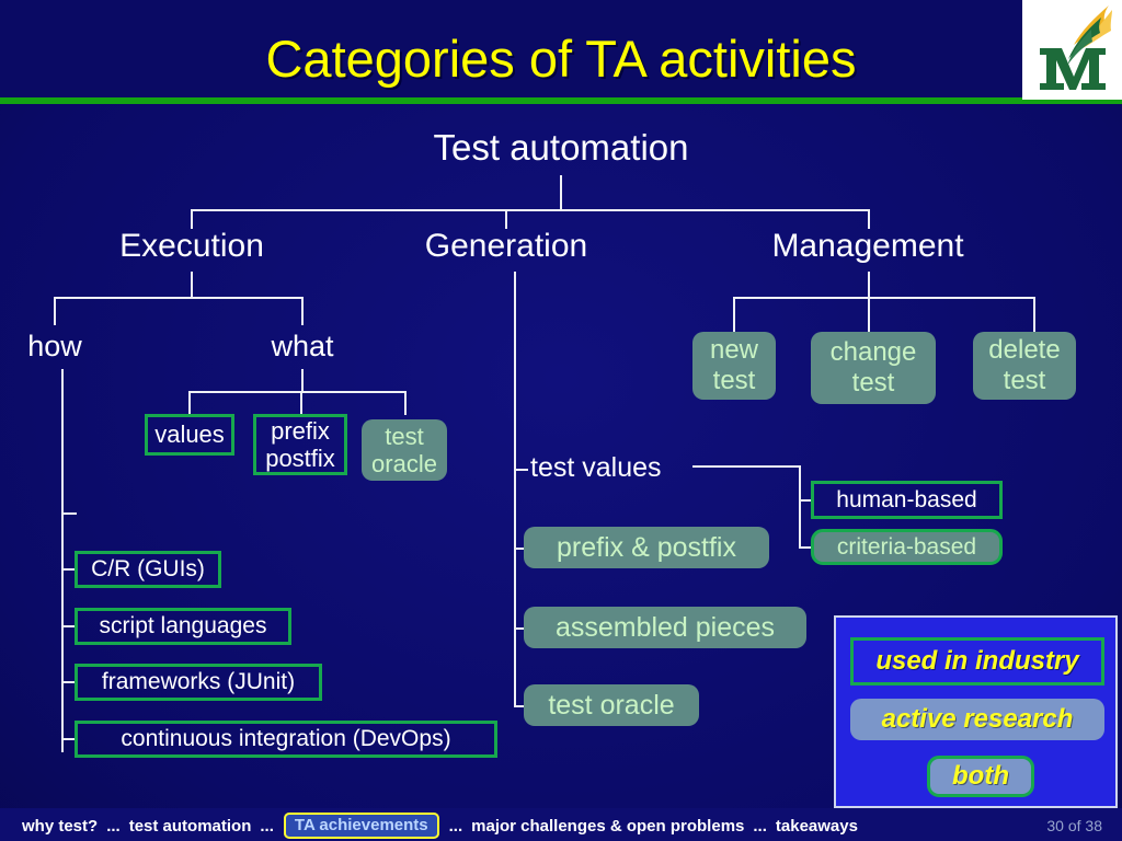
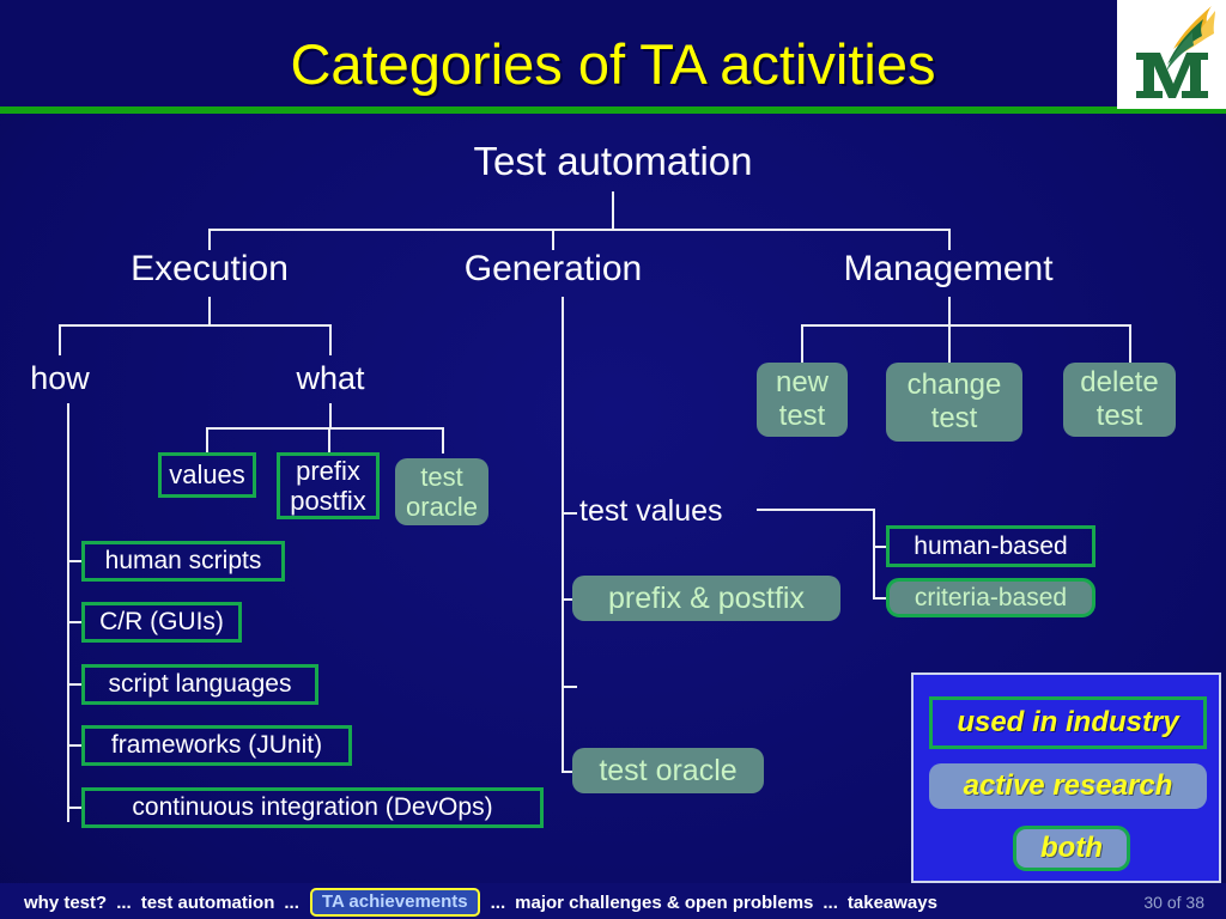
  Categories of TA activities
  Test automation
  Execution
  Generation
  Management
  how
  what
  values
  prefix
  postfix
  test
  oracle
+ human scripts
  C/R (GUIs)
  script languages
  frameworks (JUnit)
  continuous integration (DevOps)
  test values
  prefix & postfix
- assembled pieces
  test oracle
  human-based
  criteria-based
  new
  test
  change
  test
  delete
  test
  used in industry
  active research
  both
  why test?
  ...
  test automation
  ...
  TA achievements
  ...
  major challenges & open problems
  ...
  takeaways
  30 of 38
